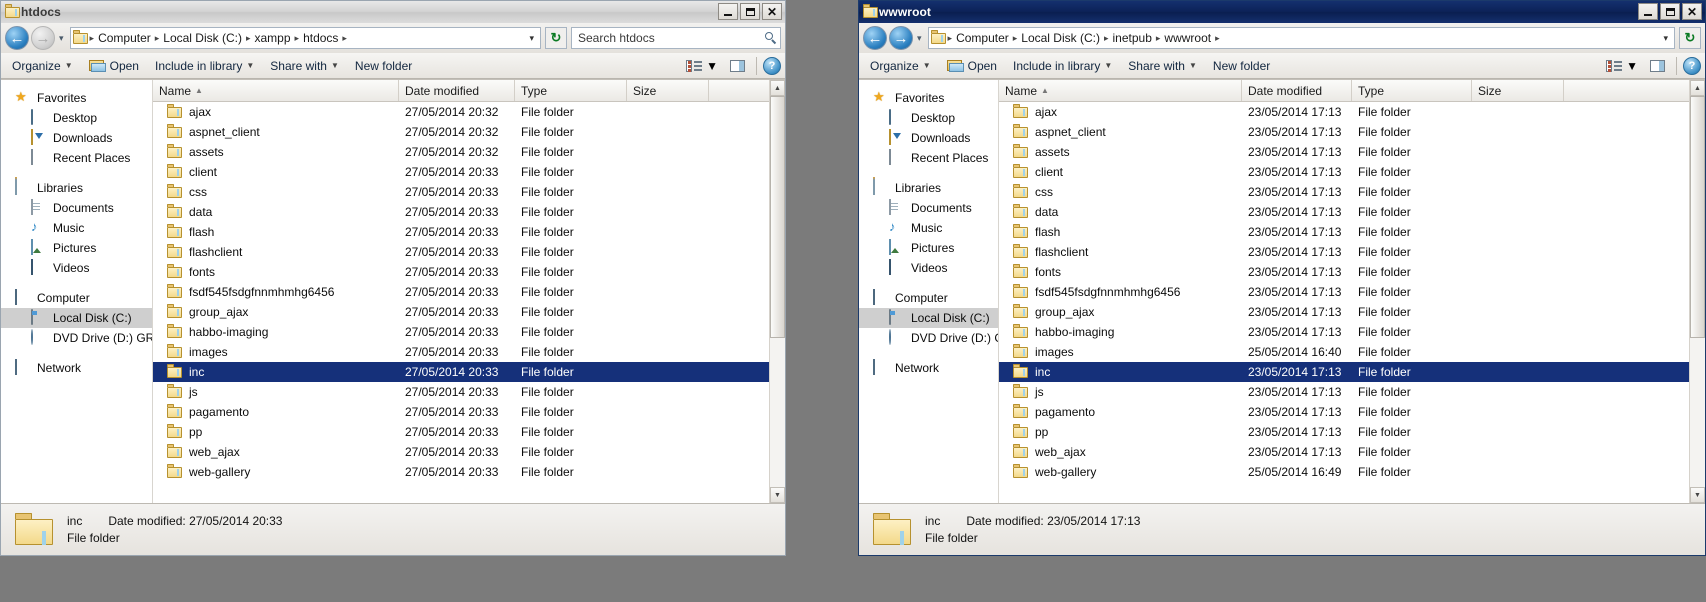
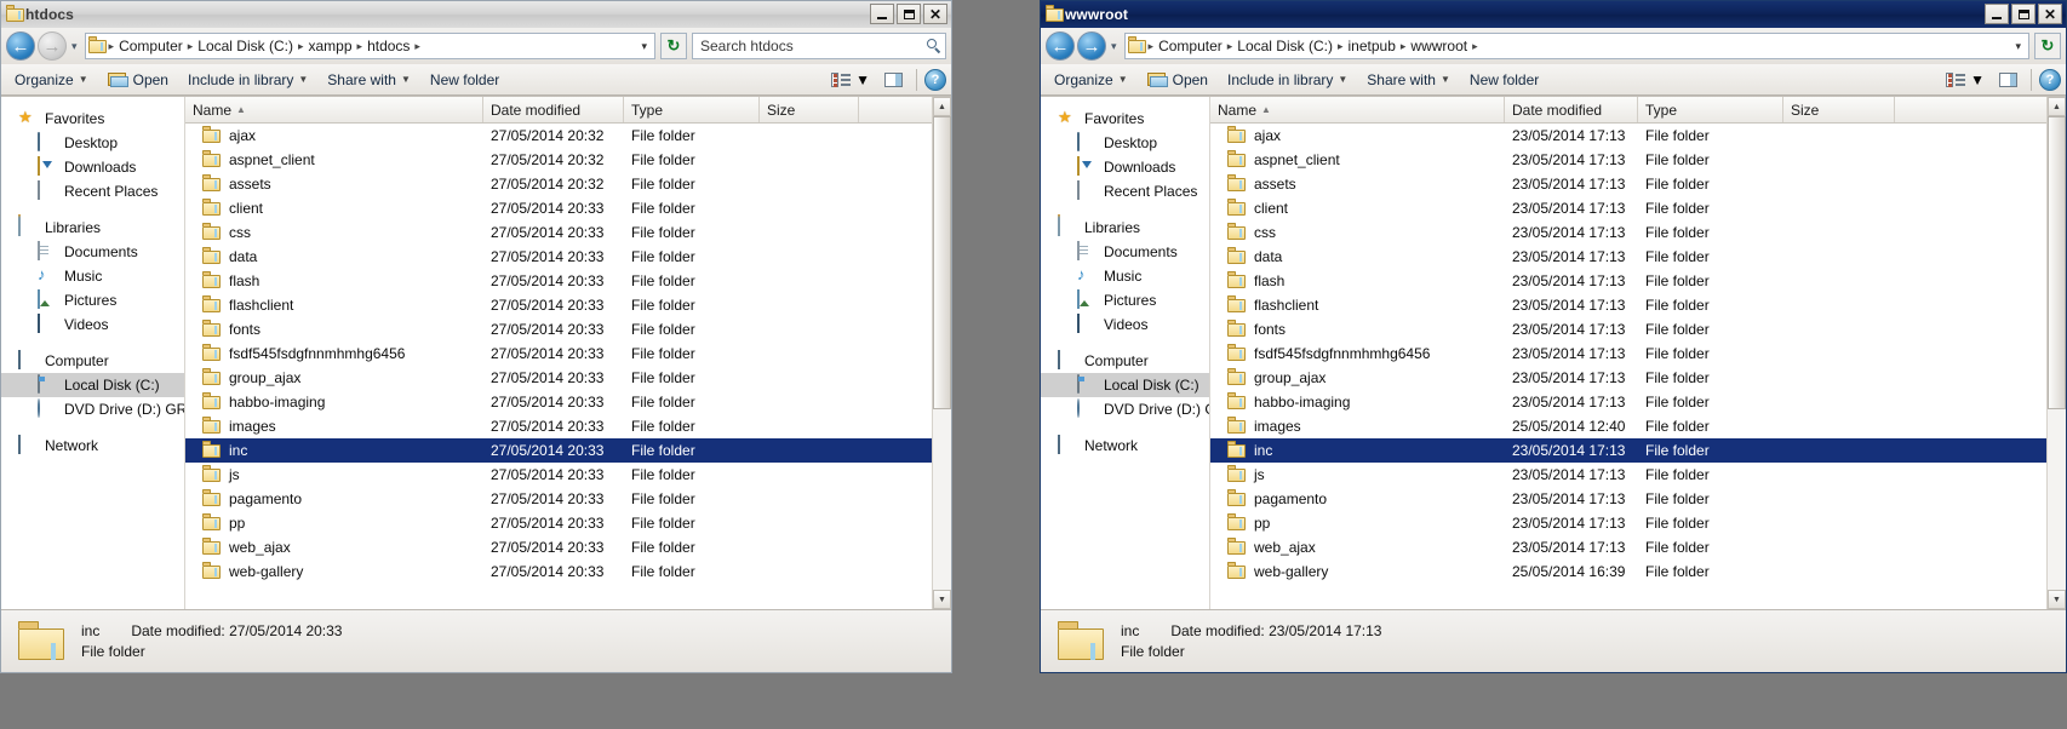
  htdocs
  ✕
  ←
  →
  ▾
  ▸
  Computer
  ▸
  Local Disk (C:)
  ▸
  xampp
  ▸
  htdocs
  ▸
  ▾
  ↻
  Search htdocs
  Organize
  ▼
  Open
  Include in library
  ▼
  Share with
  ▼
  New folder
  ▼
  ?
  ★
  Favorites
  Desktop
  Downloads
  Recent Places
  Libraries
  Documents
  ♪
  Music
  Pictures
  Videos
  Computer
  Local Disk (C:)
  DVD Drive (D:) GR
  Network
  Name
  ▲
  Date modified
  Type
  Size
  ajax
  27/05/2014 20:32
  File folder
  aspnet_client
  27/05/2014 20:32
  File folder
  assets
  27/05/2014 20:32
  File folder
  client
  27/05/2014 20:33
  File folder
  css
  27/05/2014 20:33
  File folder
  data
  27/05/2014 20:33
  File folder
  flash
  27/05/2014 20:33
  File folder
  flashclient
  27/05/2014 20:33
  File folder
  fonts
  27/05/2014 20:33
  File folder
  fsdf545fsdgfnnmhmhg6456
  27/05/2014 20:33
  File folder
  group_ajax
  27/05/2014 20:33
  File folder
  habbo-imaging
  27/05/2014 20:33
  File folder
  images
  27/05/2014 20:33
  File folder
  inc
  27/05/2014 20:33
  File folder
  js
  27/05/2014 20:33
  File folder
  pagamento
  27/05/2014 20:33
  File folder
  pp
  27/05/2014 20:33
  File folder
  web_ajax
  27/05/2014 20:33
  File folder
  web-gallery
  27/05/2014 20:33
  File folder
  inc
  Date modified: 27/05/2014 20:33
  File folder
  wwwroot
  ✕
  ←
  →
  ▾
  ▸
  Computer
  ▸
  Local Disk (C:)
  ▸
  inetpub
  ▸
  wwwroot
  ▸
  ▾
  ↻
  Organize
  ▼
  Open
  Include in library
  ▼
  Share with
  ▼
  New folder
  ▼
  ?
  ★
  Favorites
  Desktop
  Downloads
  Recent Places
  Libraries
  Documents
  ♪
  Music
  Pictures
  Videos
  Computer
  Local Disk (C:)
  DVD Drive (D:)
  Network
  Name
  ▲
  Date modified
  Type
  Size
  ajax
  23/05/2014 17:13
  File folder
  aspnet_client
  23/05/2014 17:13
  File folder
  assets
  23/05/2014 17:13
  File folder
  client
  23/05/2014 17:13
  File folder
  css
  23/05/2014 17:13
  File folder
  data
  23/05/2014 17:13
  File folder
  flash
  23/05/2014 17:13
  File folder
  flashclient
  23/05/2014 17:13
  File folder
  fonts
  23/05/2014 17:13
  File folder
  fsdf545fsdgfnnmhmhg6456
  23/05/2014 17:13
  File folder
  group_ajax
  23/05/2014 17:13
  File folder
  habbo-imaging
  23/05/2014 17:13
  File folder
  images
- 25/05/2014 16:40
+ 25/05/2014 12:40
  File folder
  inc
  23/05/2014 17:13
  File folder
  js
  23/05/2014 17:13
  File folder
  pagamento
  23/05/2014 17:13
  File folder
  pp
  23/05/2014 17:13
  File folder
  web_ajax
  23/05/2014 17:13
  File folder
  web-gallery
- 25/05/2014 16:49
+ 25/05/2014 16:39
  File folder
  inc
  Date modified: 23/05/2014 17:13
  File folder
